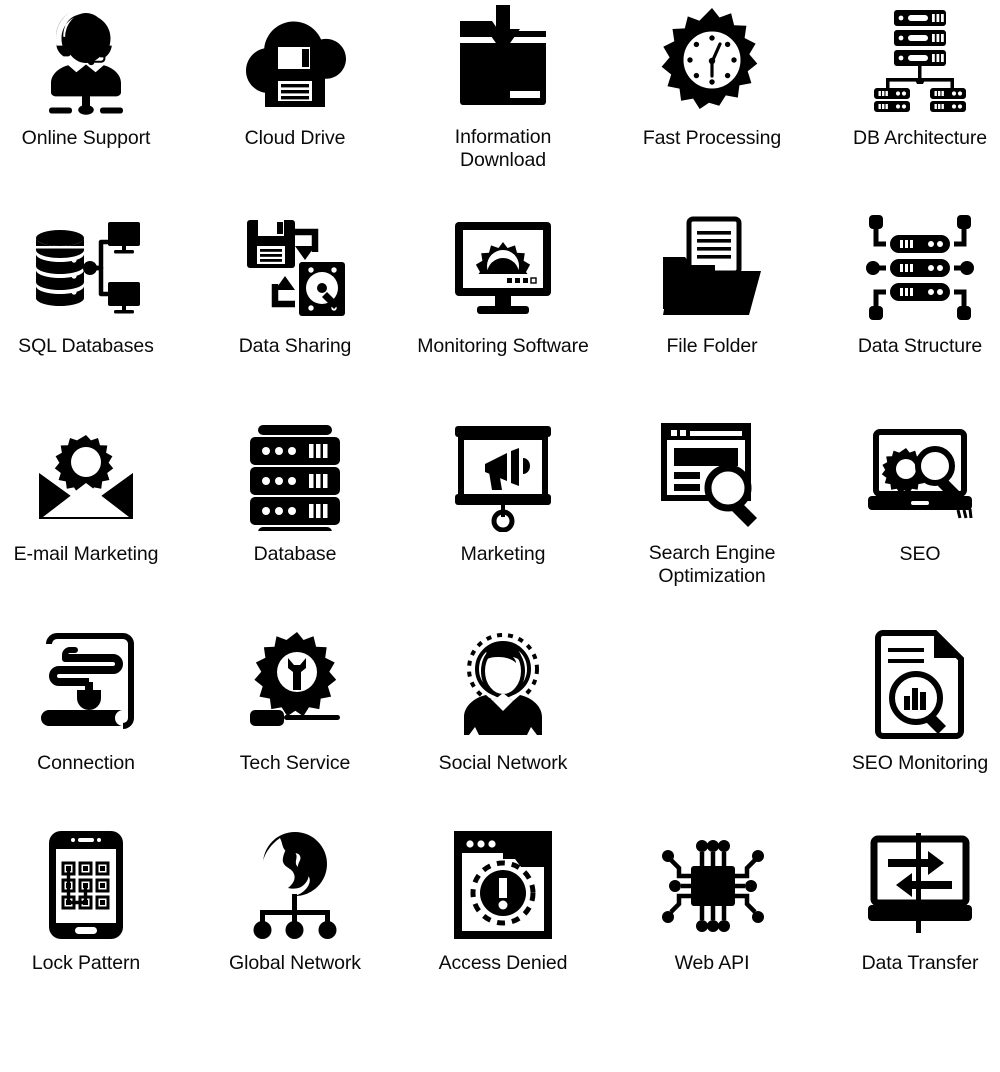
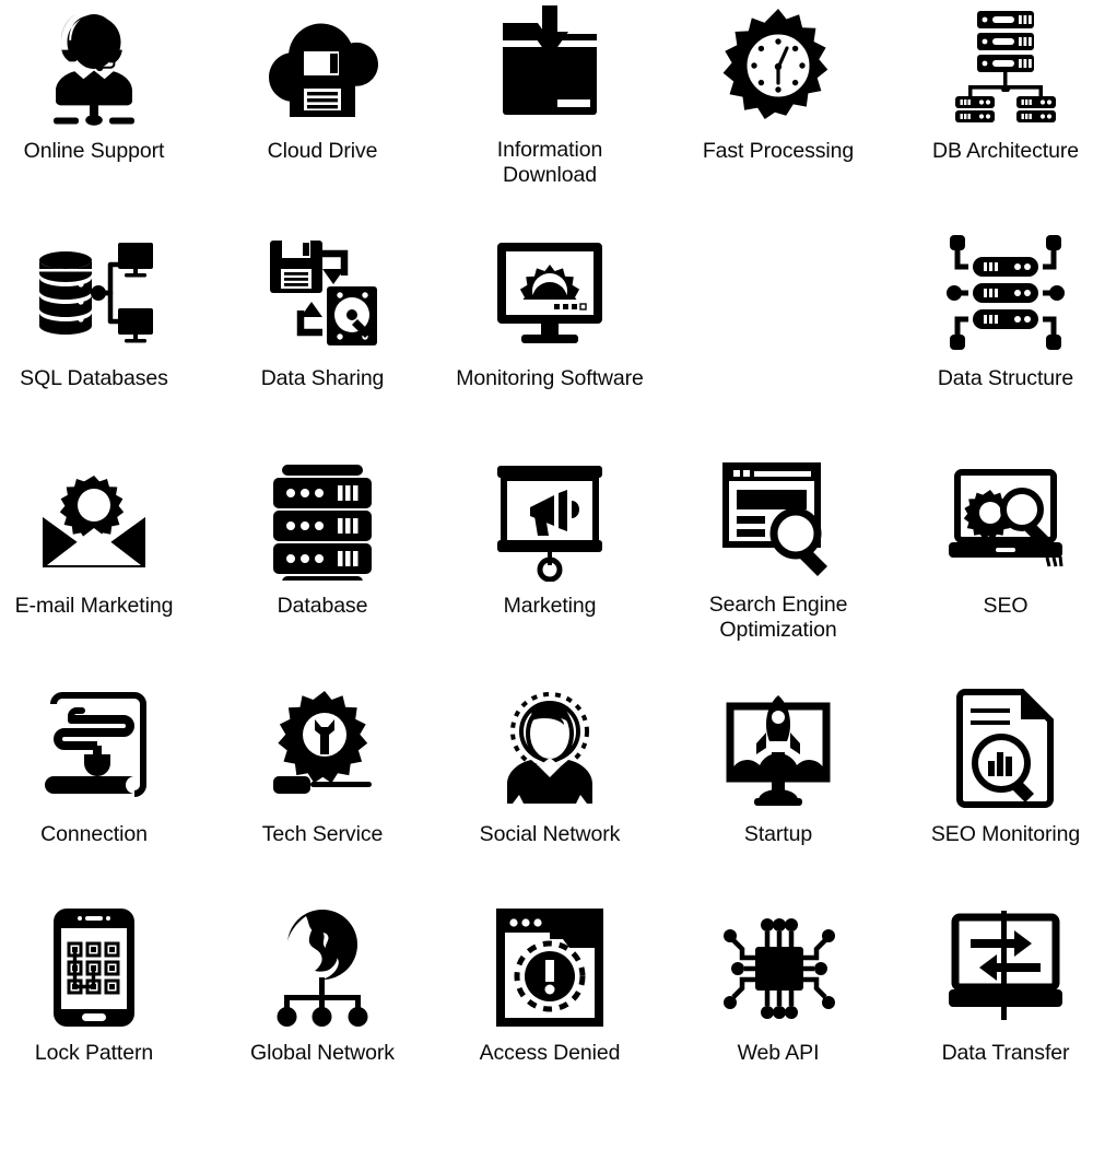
  Online Support
  Cloud Drive
  Information
  Download
  Fast Processing
  DB Architecture
  SQL Databases
  Data Sharing
  Monitoring Software
- File Folder
  Data Structure
  E-mail Marketing
  Database
  Marketing
  Search Engine
  Optimization
  SEO
  Connection
  Tech Service
  Social Network
+ Startup
  SEO Monitoring
  Lock Pattern
  Global Network
  Access Denied
  Web API
  Data Transfer
